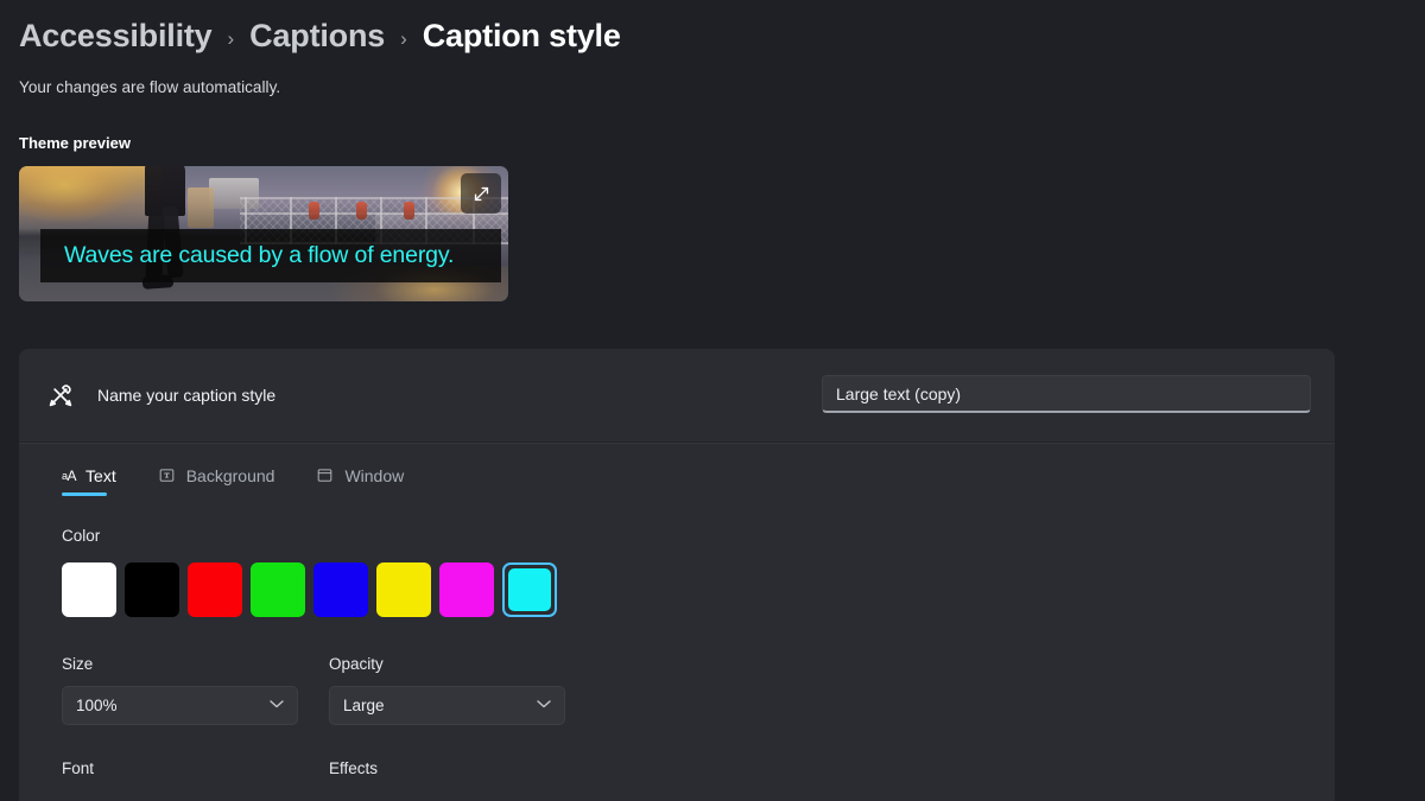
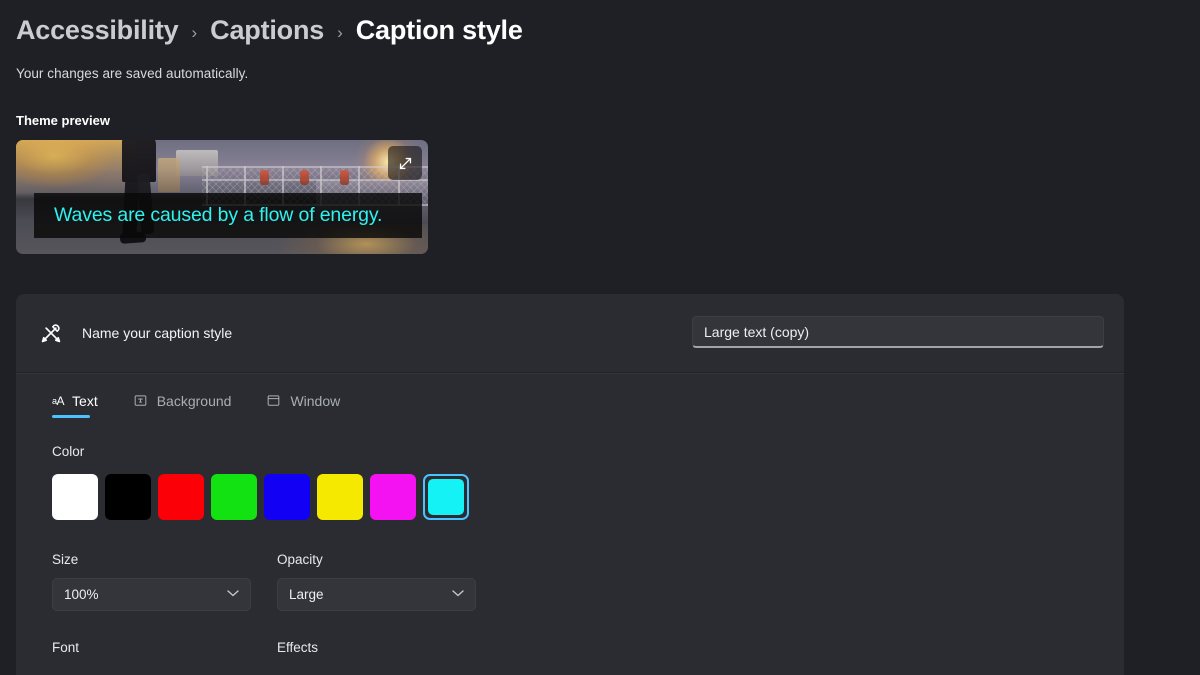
  Accessibility
  ›
  Captions
  ›
  Caption style
- Your changes are flow automatically.
+ Your changes are saved automatically.
  Theme preview
  Waves are caused by a flow of energy.
  Name your caption style
  Large text (copy)
  a
  A
  Text
  Background
  Window
  Color
  Size
  100%
  Opacity
  Large
  Font
  Effects
